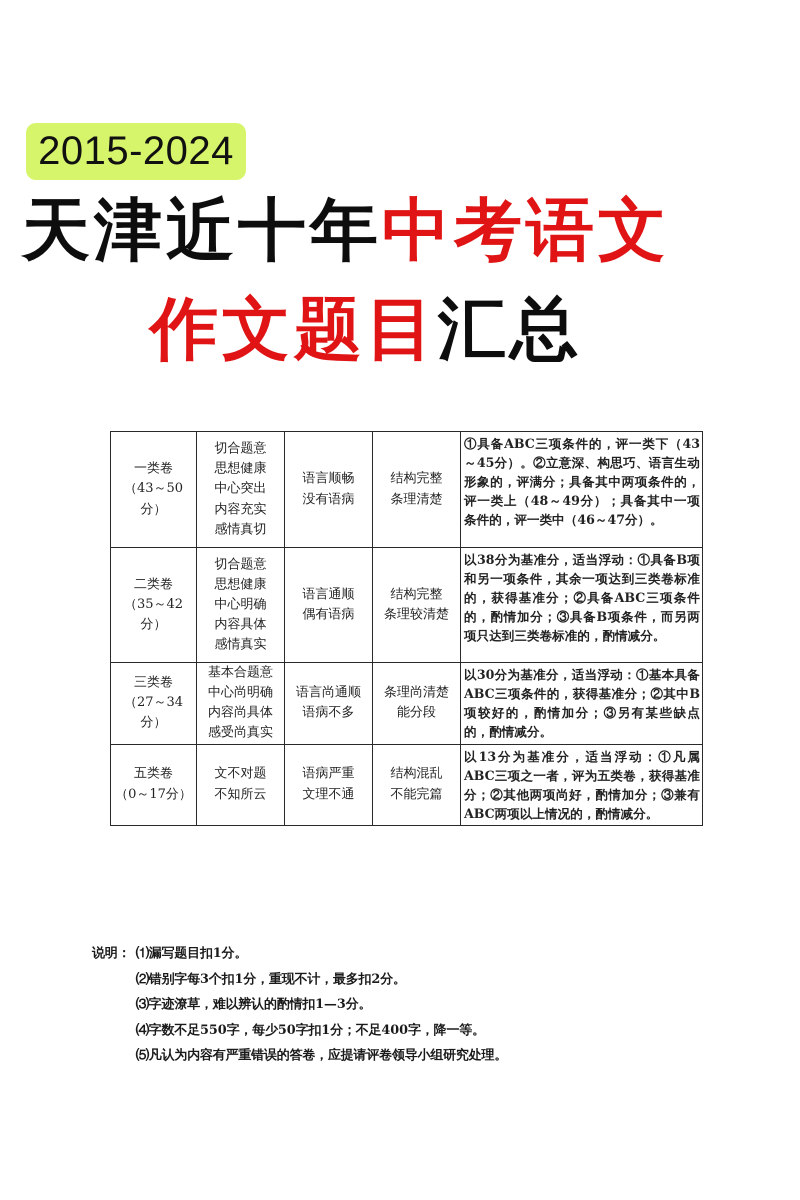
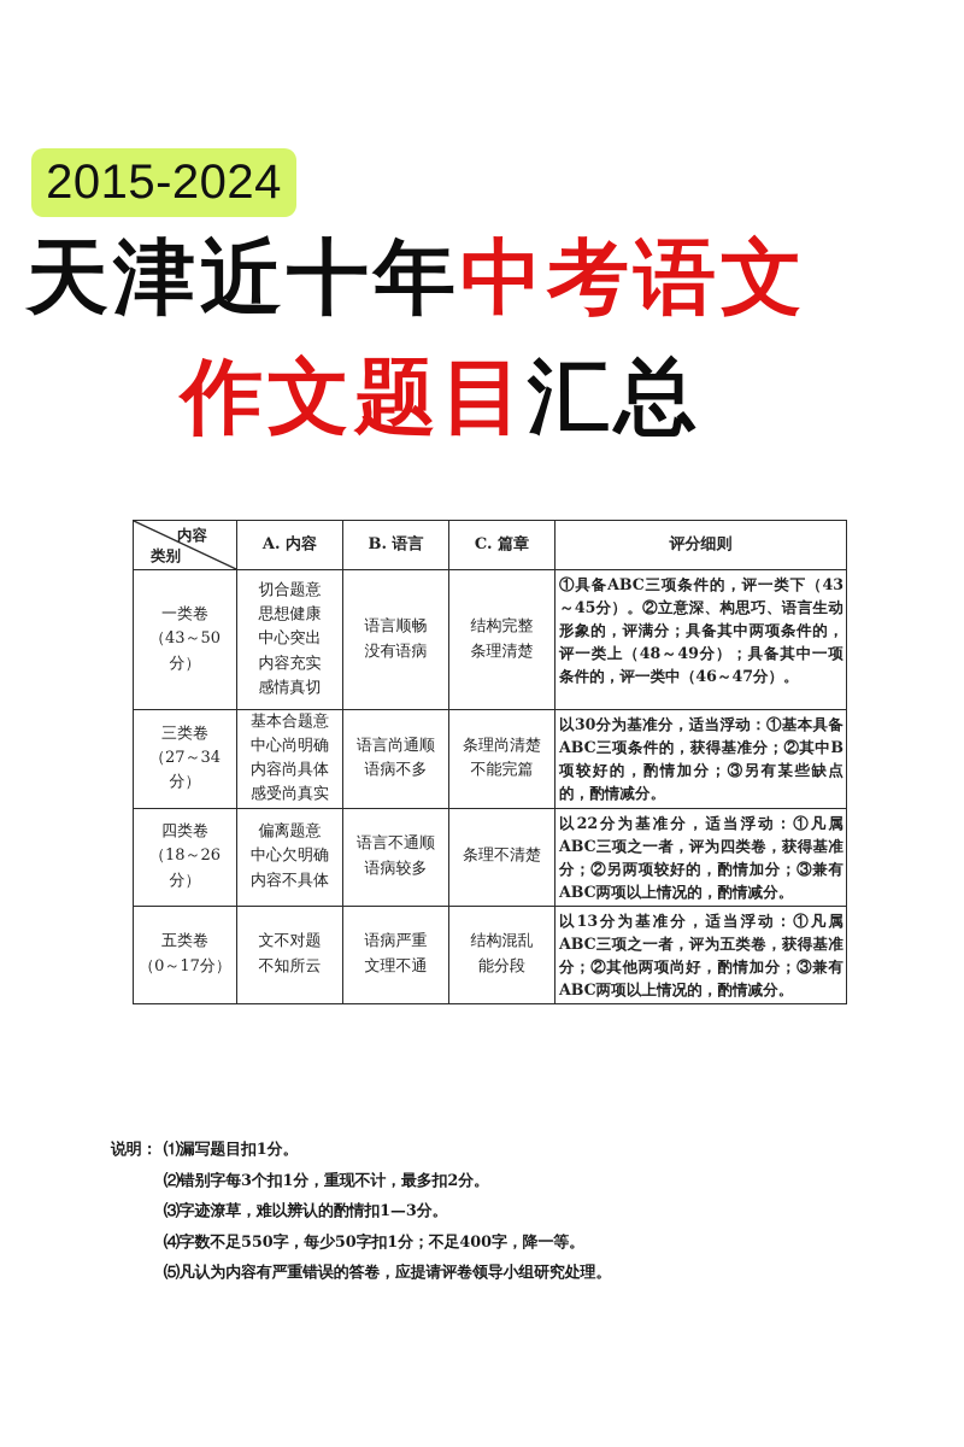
  2015-2024
  天津近十年中考语文
  作文题目汇总
+ 内容 类别	A. 内容	B. 语言	C. 篇章	评分细则
  一类卷 （43～50分）	切合题意 思想健康 中心突出 内容充实 感情真切	语言顺畅 没有语病	结构完整 条理清楚	①具备ABC三项条件的，评一类下（43～45分）。②立意深、构思巧、语言生动形象的，评满分；具备其中两项条件的，评一类上（48～49分）；具备其中一项条件的，评一类中（46～47分）。
- 二类卷 （35～42分）	切合题意 思想健康 中心明确 内容具体 感情真实	语言通顺 偶有语病	结构完整 条理较清楚	以38分为基准分，适当浮动：①具备B项和另一项条件，其余一项达到三类卷标准的，获得基准分；②具备ABC三项条件的，酌情加分；③具备B项条件，而另两项只达到三类卷标准的，酌情减分。
- 三类卷 （27～34分）	基本合题意 中心尚明确 内容尚具体 感受尚真实	语言尚通顺 语病不多	条理尚清楚 能分段	以30分为基准分，适当浮动：①基本具备ABC三项条件的，获得基准分；②其中B项较好的，酌情加分；③另有某些缺点的，酌情减分。
+ 三类卷 （27～34分）	基本合题意 中心尚明确 内容尚具体 感受尚真实	语言尚通顺 语病不多	条理尚清楚 不能完篇	以30分为基准分，适当浮动：①基本具备ABC三项条件的，获得基准分；②其中B项较好的，酌情加分；③另有某些缺点的，酌情减分。
+ 四类卷 （18～26分）	偏离题意 中心欠明确 内容不具体	语言不通顺 语病较多	条理不清楚	以22分为基准分，适当浮动：①凡属ABC三项之一者，评为四类卷，获得基准分；②另两项较好的，酌情加分；③兼有ABC两项以上情况的，酌情减分。
- 五类卷 （0～17分）	文不对题 不知所云	语病严重 文理不通	结构混乱 不能完篇	以13分为基准分，适当浮动：①凡属ABC三项之一者，评为五类卷，获得基准分；②其他两项尚好，酌情加分；③兼有ABC两项以上情况的，酌情减分。
+ 五类卷 （0～17分）	文不对题 不知所云	语病严重 文理不通	结构混乱 能分段	以13分为基准分，适当浮动：①凡属ABC三项之一者，评为五类卷，获得基准分；②其他两项尚好，酌情加分；③兼有ABC两项以上情况的，酌情减分。
  说明： ⑴漏写题目扣1分。
  ⑵错别字每3个扣1分，重现不计，最多扣2分。
  ⑶字迹潦草，难以辨认的酌情扣1—3分。
  ⑷字数不足550字，每少50字扣1分；不足400字，降一等。
  ⑸凡认为内容有严重错误的答卷，应提请评卷领导小组研究处理。
